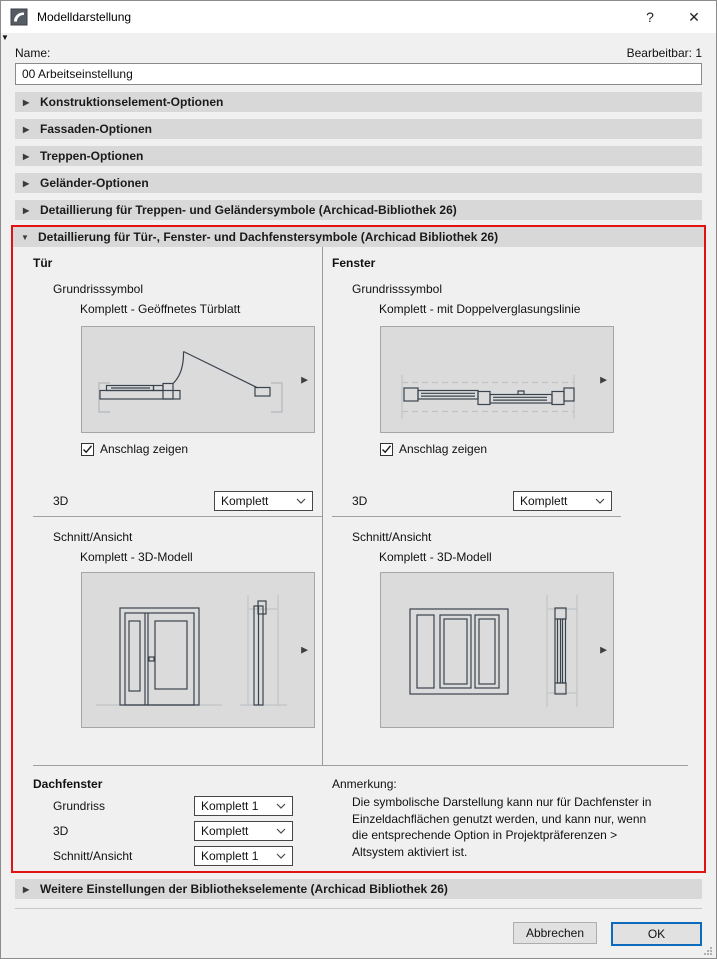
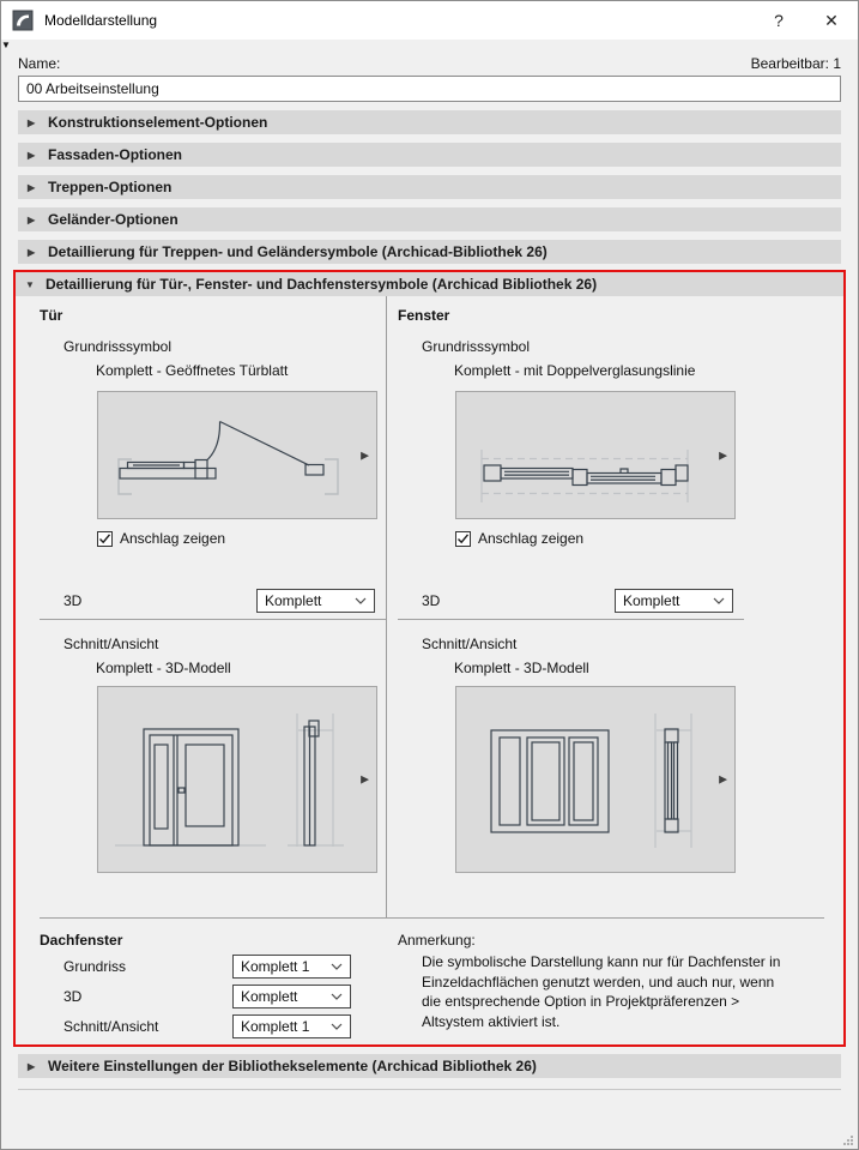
  Modelldarstellung
  ?
  ✕
  ▼
  Name:
  Bearbeitbar: 1
  00 Arbeitseinstellung
  ▶
  Konstruktionselement-Optionen
  ▶
  Fassaden-Optionen
  ▶
  Treppen-Optionen
  ▶
  Geländer-Optionen
  ▶
  Detaillierung für Treppen- und Geländersymbole (Archicad-Bibliothek 26)
  ▼
  Detaillierung für Tür-, Fenster- und Dachfenstersymbole (Archicad Bibliothek 26)
  Tür
  Grundrisssymbol
  Komplett - Geöffnetes Türblatt
  ▶
  Anschlag zeigen
  3D
  Komplett
  Schnitt/Ansicht
  Komplett - 3D-Modell
  ▶
  Fenster
  Grundrisssymbol
  Komplett - mit Doppelverglasungslinie
  ▶
  Anschlag zeigen
  3D
  Komplett
  Schnitt/Ansicht
  Komplett - 3D-Modell
  ▶
  Dachfenster
  Grundriss
  Komplett 1
  3D
  Komplett
  Schnitt/Ansicht
  Komplett 1
  Anmerkung:
- Die symbolische Darstellung kann nur für Dachfenster in Einzeldachflächen genutzt werden, und kann nur, wenn die entsprechende Option in Projektpräferenzen > Altsystem aktiviert ist.
+ Die symbolische Darstellung kann nur für Dachfenster in Einzeldachflächen genutzt werden, und auch nur, wenn die entsprechende Option in Projektpräferenzen > Altsystem aktiviert ist.
  ▶
  Weitere Einstellungen der Bibliothekselemente (Archicad Bibliothek 26)
- Abbrechen
- OK
